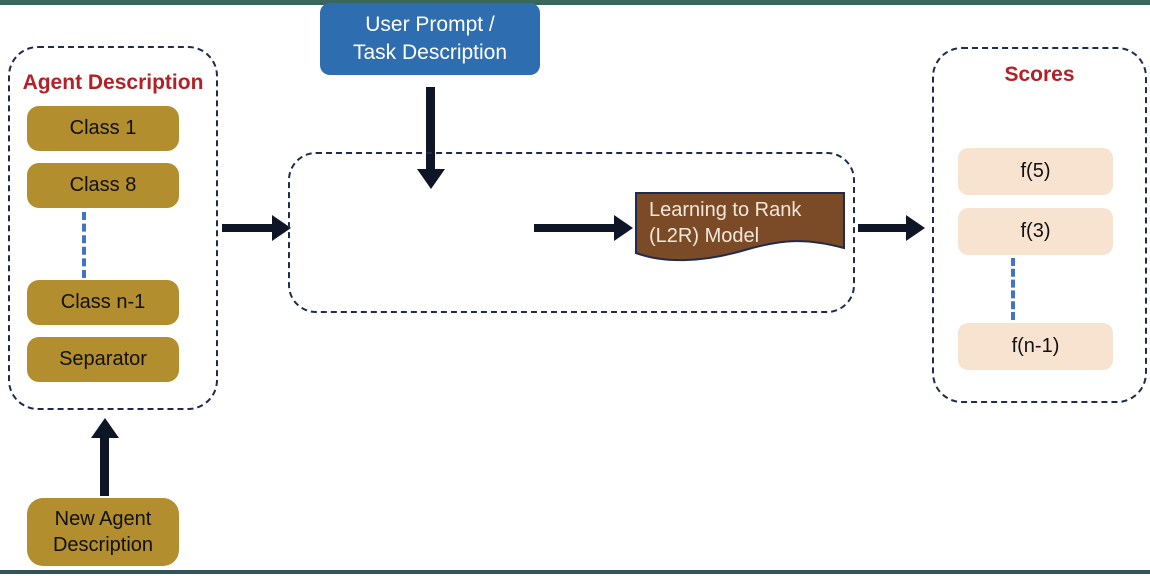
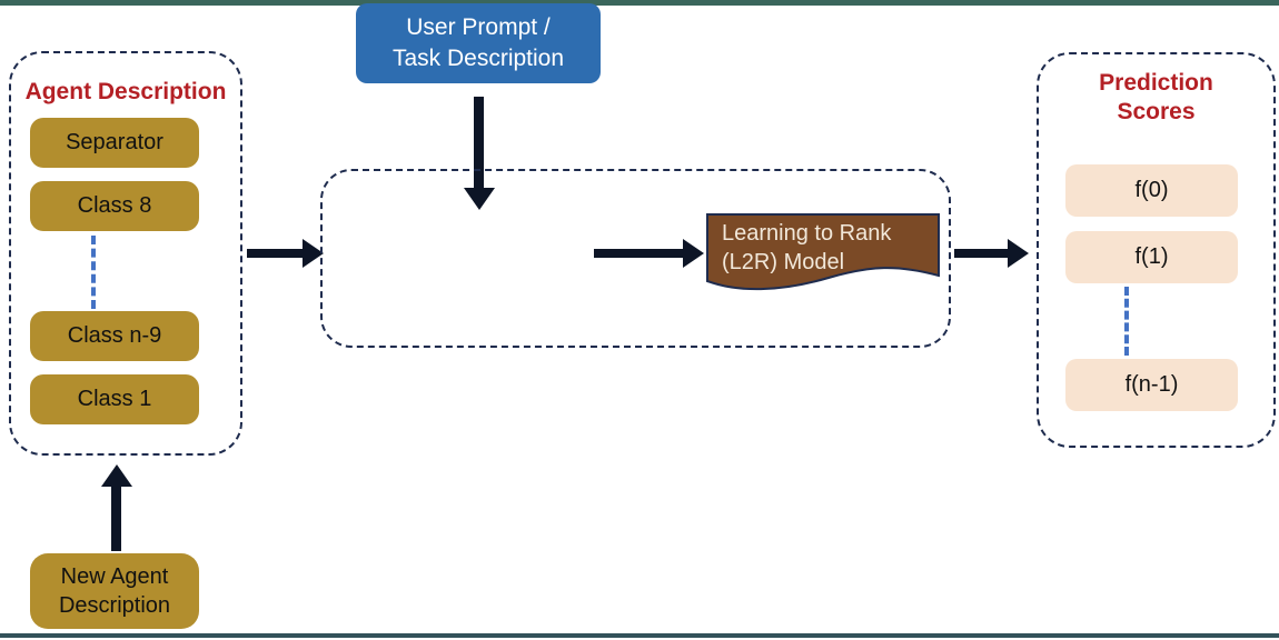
  Agent Description
- Class 1
+ Separator
  Class 8
- Class n-1
+ Class n-9
- Separator
+ Class 1
  New Agent
  Description
  User Prompt /
  Task Description
  Learning to Rank
  (L2R) Model
+ Prediction
  Scores
- f(5)
+ f(0)
- f(3)
+ f(1)
  f(n-1)
